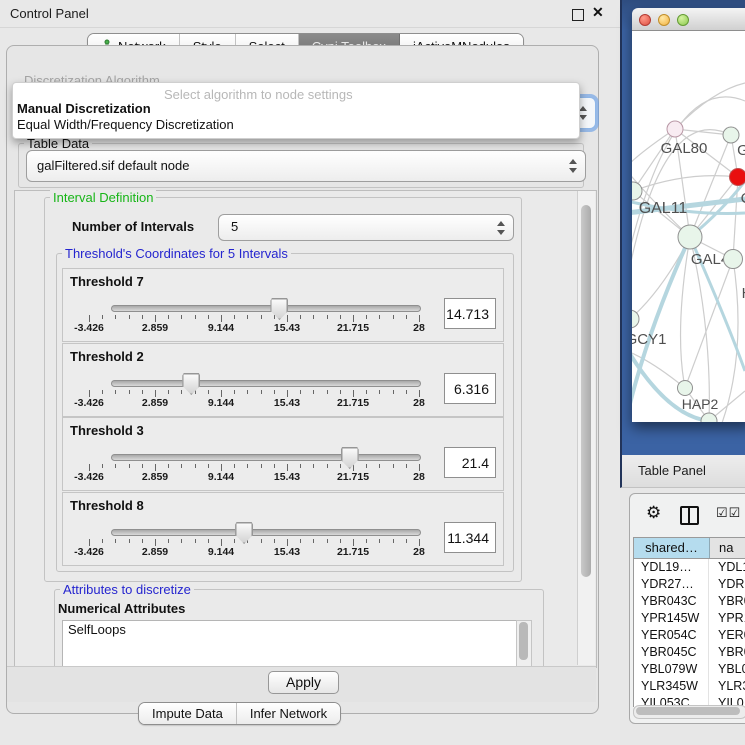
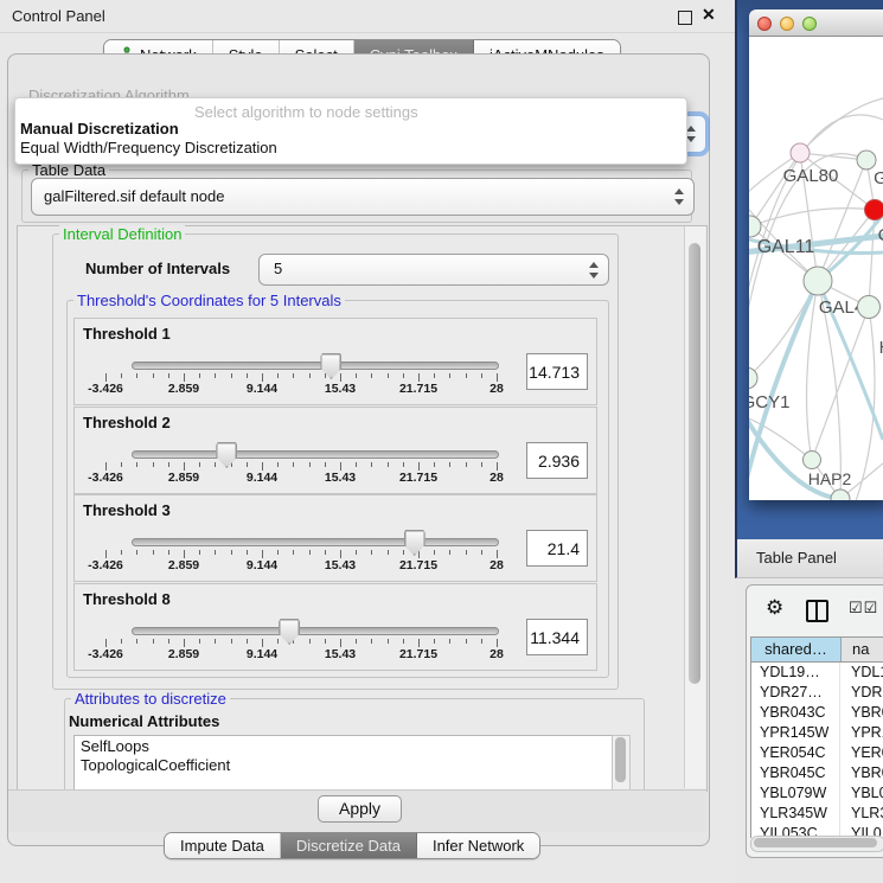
  Control Panel
  ✕
  Discretization Algorithm
  Select algorithm to node settings
  Manual Discretization
  Equal Width/Frequency Discretization
  Table Data
  galFiltered.sif default node
  Interval Definition
  Number of Intervals
  5
  Threshold's Coordinates for 5 Intervals
- Threshold 7
+ Threshold 1
  -3.426
  2.859
  9.144
  15.43
  21.715
  28
  14.713
  Threshold 2
  -3.426
  2.859
  9.144
  15.43
  21.715
  28
- 6.316
+ 2.936
  Threshold 3
  -3.426
  2.859
  9.144
  15.43
  21.715
  28
  21.4
  Threshold 8
  -3.426
  2.859
  9.144
  15.43
  21.715
  28
  11.344
  Attributes to discretize
  Numerical Attributes
  SelfLoops
+ TopologicalCoefficient
  Apply
  Impute Data
+ Discretize Data
  Infer Network
  GAL80
  GAL11
  GAL
  GCY1
  HAP2
  Table Panel
  ⚙
  ☑☑
  shared…
  na
  YDL19…
  YDL
  YDR27…
  YDR
  YBR043C
  YBR
  YPR145W
  YPR
  YER054C
  YER
  YBR045C
  YBR
  YBL079W
  YBL
  YLR345W
  YLR
  YIL053C
  YIL0
